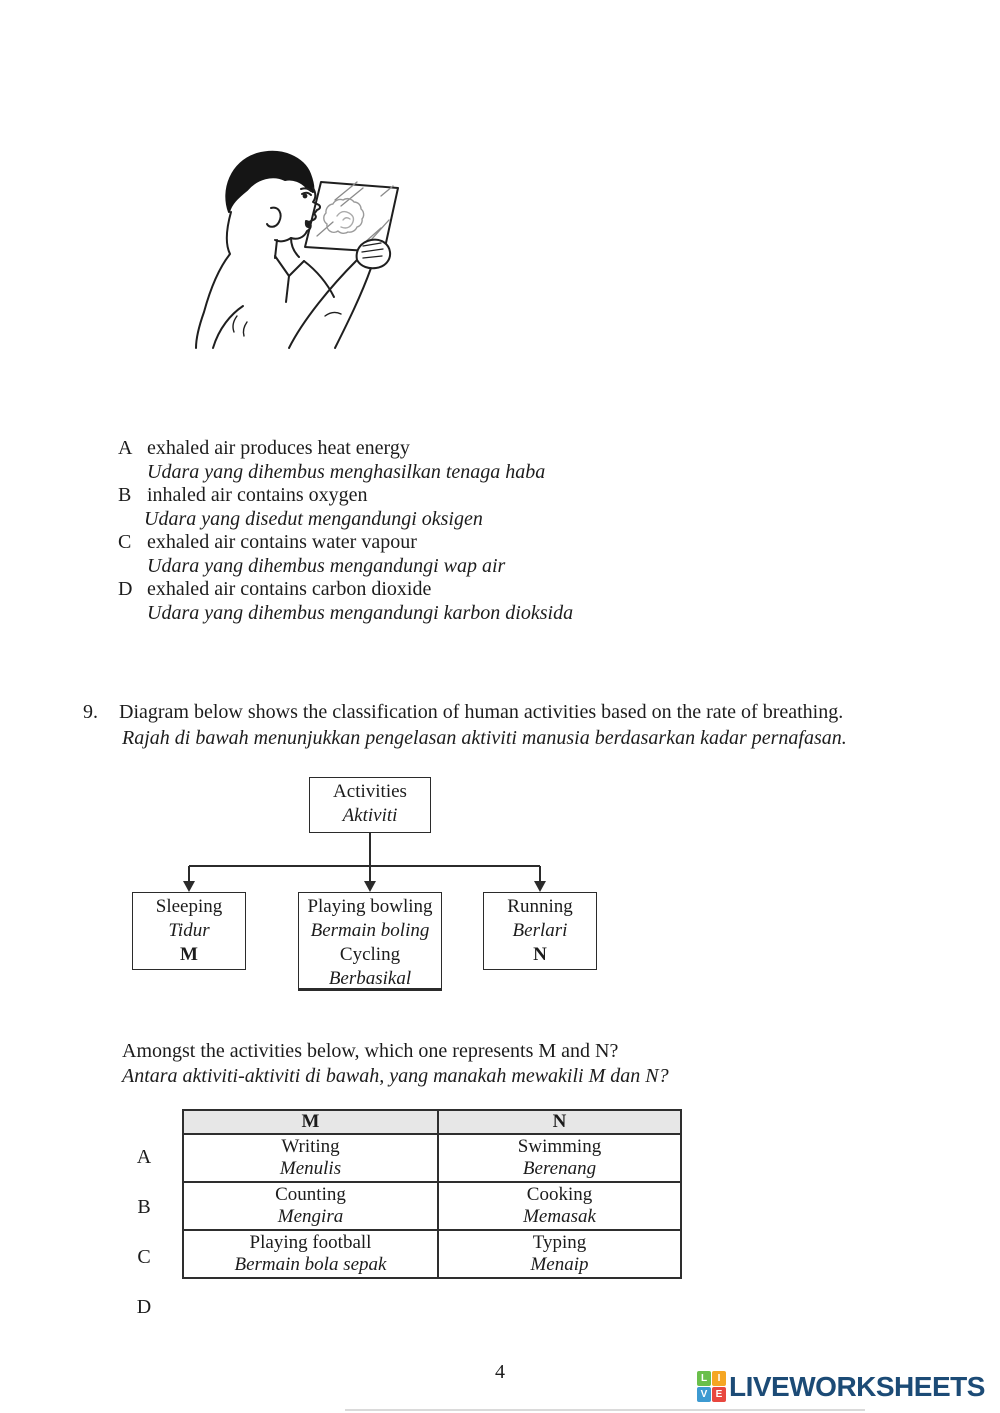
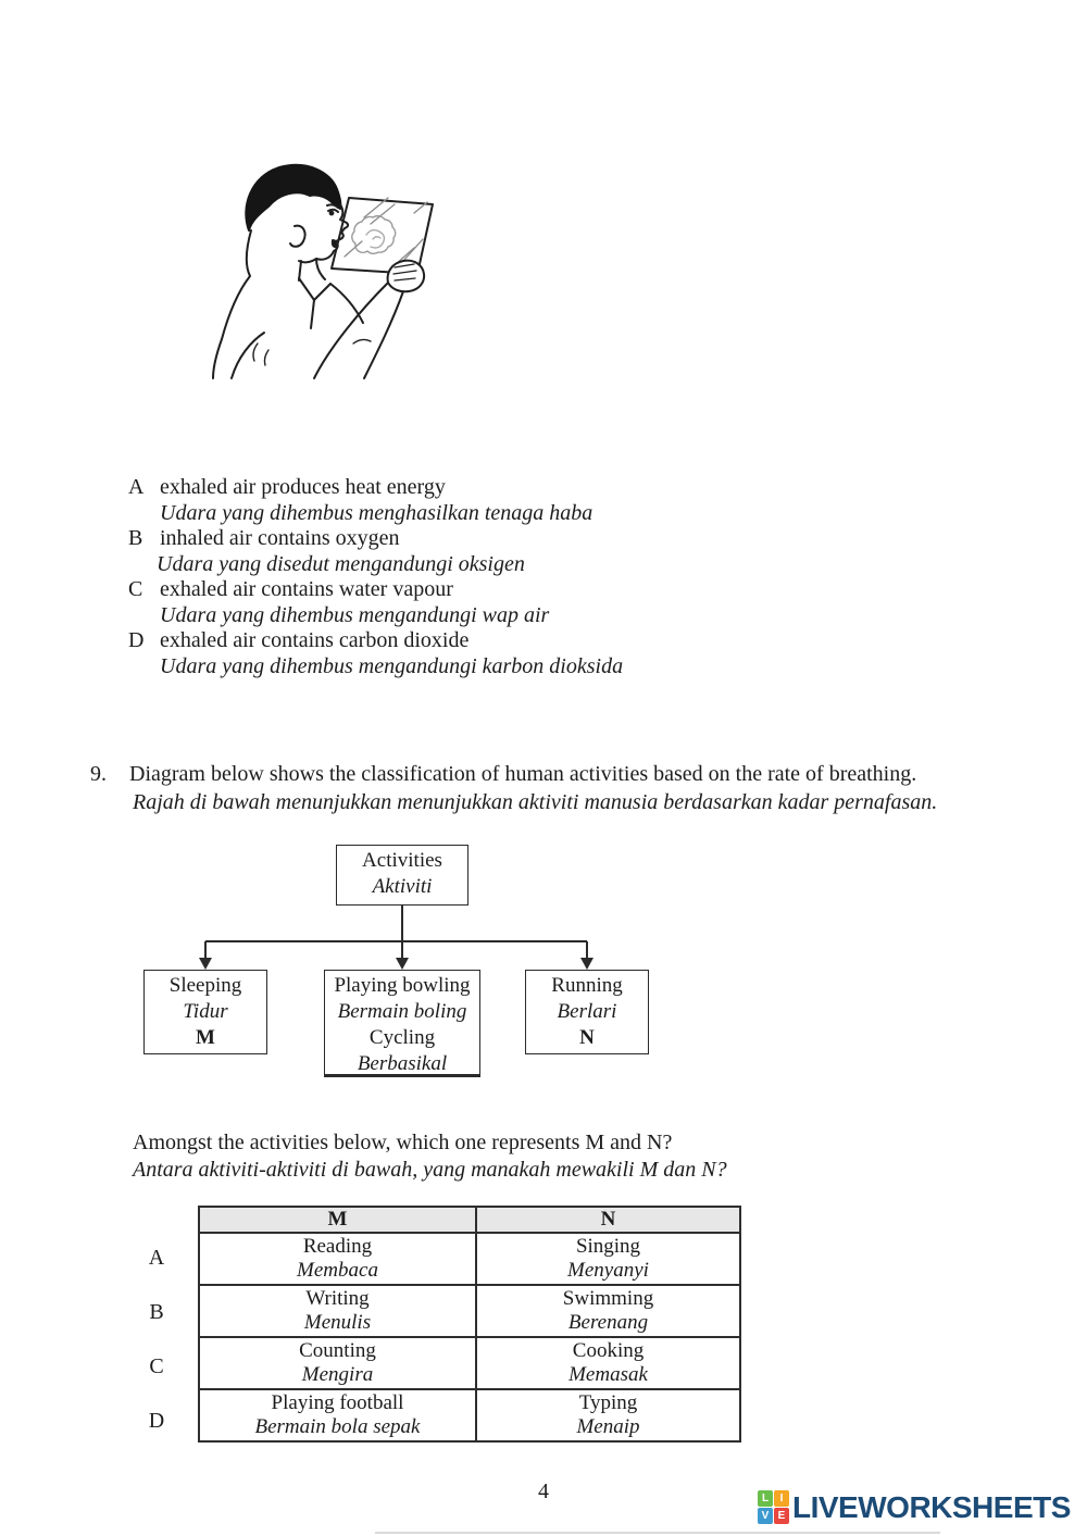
  A
  exhaled air produces heat energy
  Udara yang dihembus menghasilkan tenaga haba
  B
  inhaled air contains oxygen
  Udara yang disedut mengandungi oksigen
  C
  exhaled air contains water vapour
  Udara yang dihembus mengandungi wap air
  D
  exhaled air contains carbon dioxide
  Udara yang dihembus mengandungi karbon dioksida
  9.
  Diagram below shows the classification of human activities based on the rate of breathing.
- Rajah di bawah menunjukkan pengelasan aktiviti manusia berdasarkan kadar pernafasan.
+ Rajah di bawah menunjukkan menunjukkan aktiviti manusia berdasarkan kadar pernafasan.
  Activities
  Aktiviti
  Sleeping
  Tidur
  M
  Playing bowling
  Bermain boling
  Cycling
  Berbasikal
  Running
  Berlari
  N
  Amongst the activities below, which one represents M and N?
  Antara aktiviti-aktiviti di bawah, yang manakah mewakili M dan N?
  A
  B
  C
  D
  M	N
+ ReadingMembaca	SingingMenyanyi
  WritingMenulis	SwimmingBerenang
  CountingMengira	CookingMemasak
  Playing footballBermain bola sepak	TypingMenaip
  4
  L
  I
  V
  E
  LIVEWORKSHEETS
